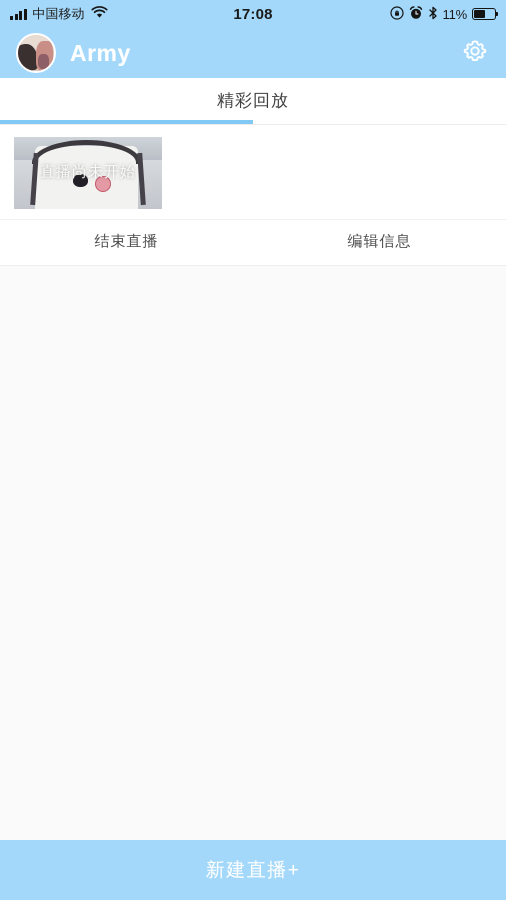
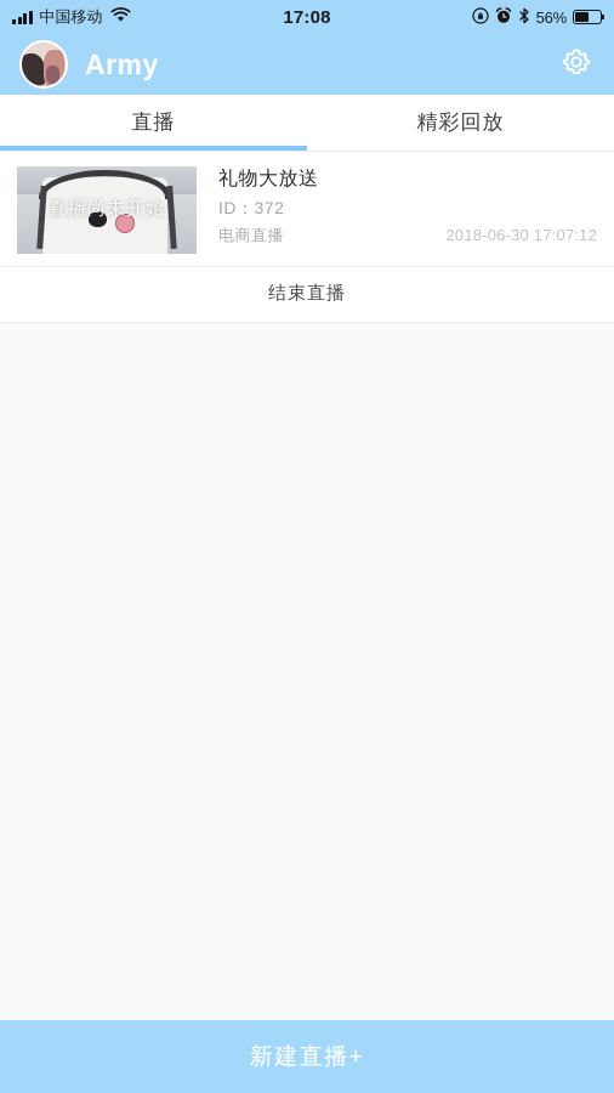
  中国移动
  17:08
- 11%
+ 56%
  Army
+ 直播
  精彩回放
  直播尚未开始
+ 礼物大放送
+ ID：372
+ 电商直播
+ 2018-06-30 17:07:12
  结束直播
- 编辑信息
  新建直播+
